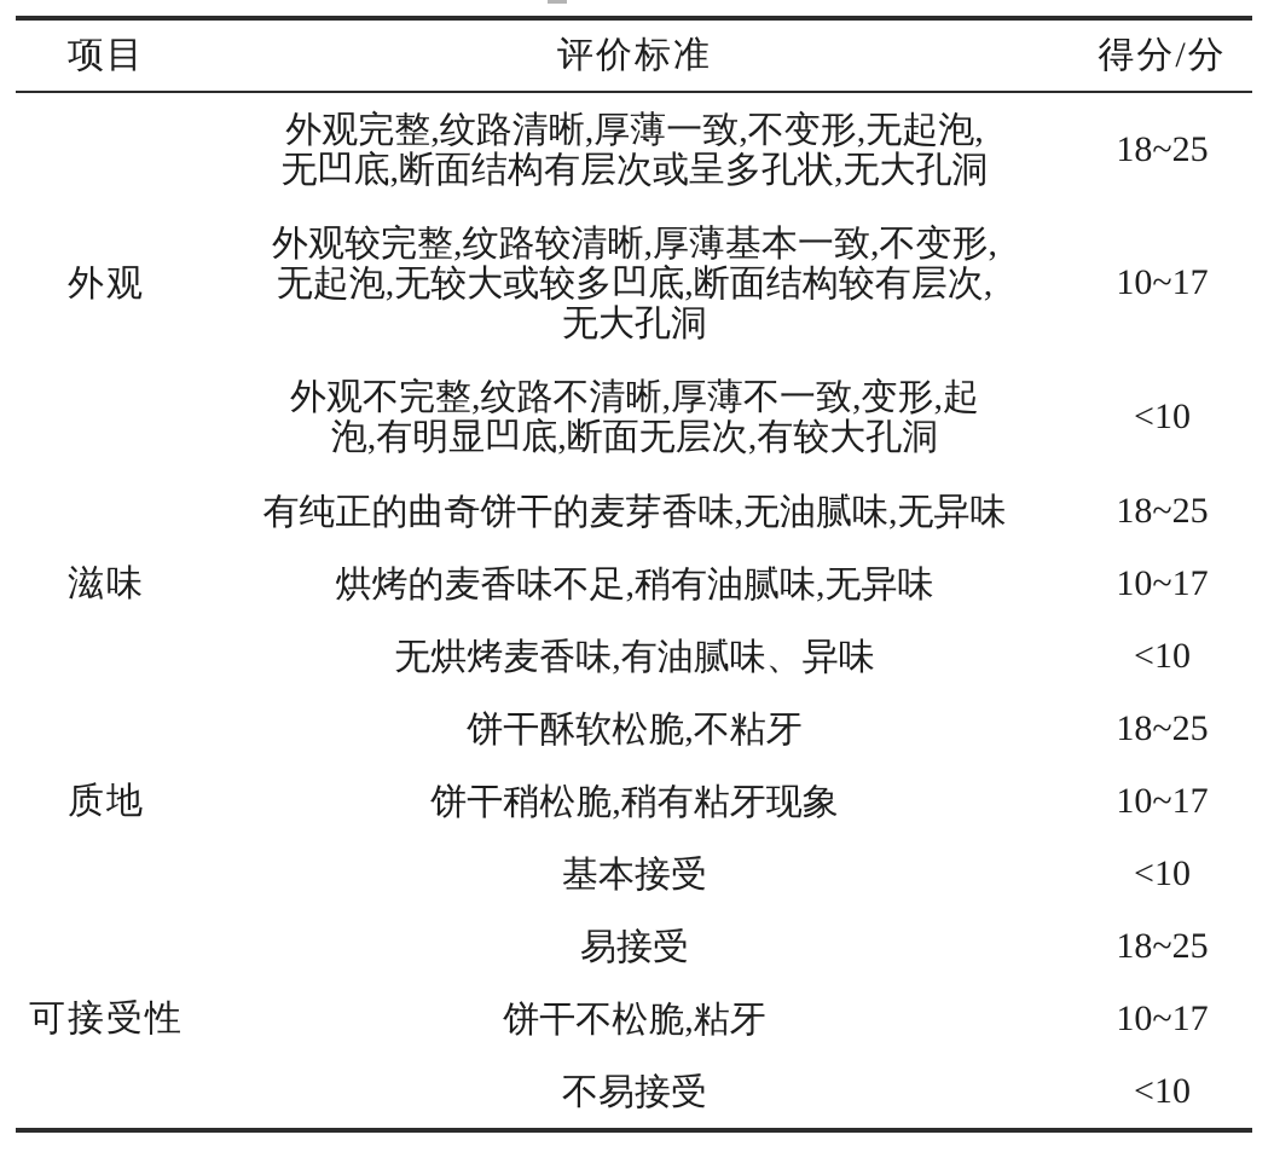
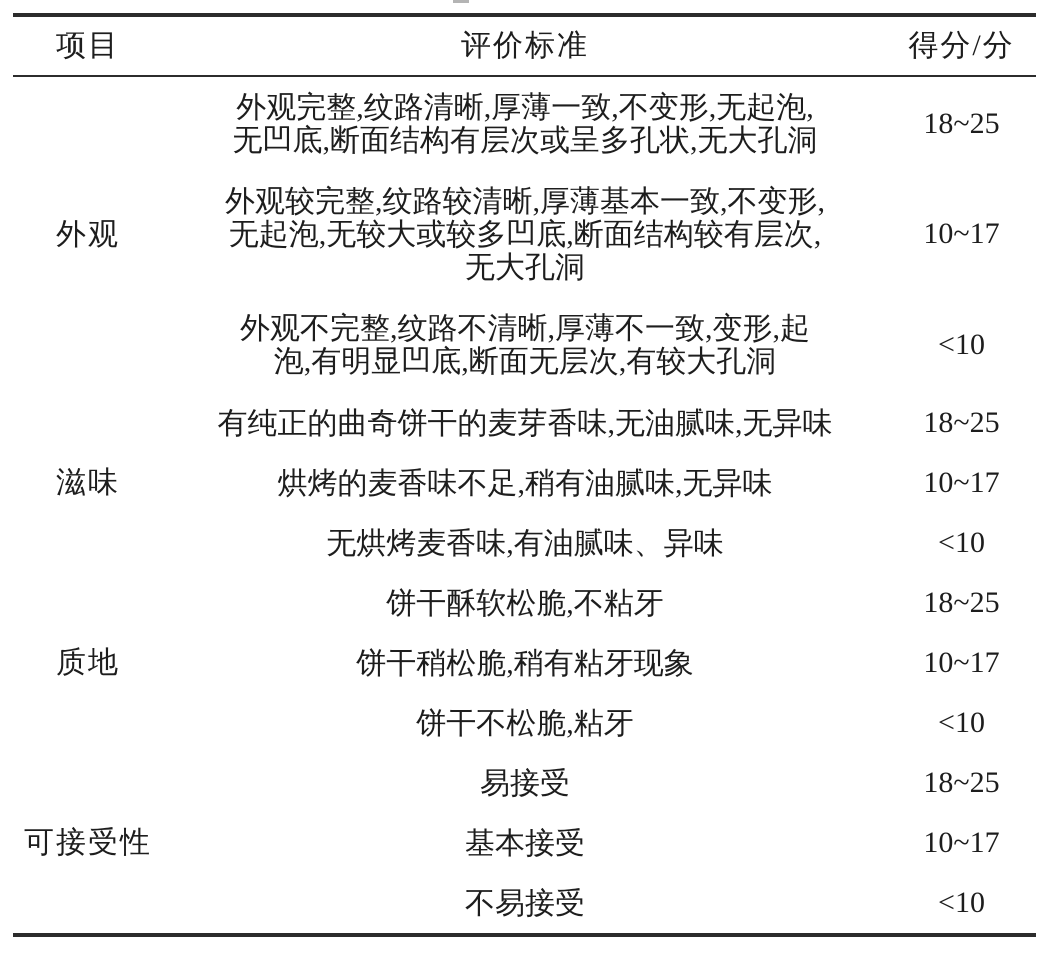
  项目	评价标准	得分/分
  外观	外观完整,纹路清晰,厚薄一致,不变形,无起泡, 无凹底,断面结构有层次或呈多孔状,无大孔洞	18~25
  外观较完整,纹路较清晰,厚薄基本一致,不变形, 无起泡,无较大或较多凹底,断面结构较有层次, 无大孔洞	10~17
  外观不完整,纹路不清晰,厚薄不一致,变形,起 泡,有明显凹底,断面无层次,有较大孔洞	<10
  滋味	有纯正的曲奇饼干的麦芽香味,无油腻味,无异味	18~25
  烘烤的麦香味不足,稍有油腻味,无异味	10~17
  无烘烤麦香味,有油腻味、异味	<10
  质地	饼干酥软松脆,不粘牙	18~25
  饼干稍松脆,稍有粘牙现象	10~17
- 基本接受	<10
+ 饼干不松脆,粘牙	<10
  可接受性	易接受	18~25
- 饼干不松脆,粘牙	10~17
+ 基本接受	10~17
  不易接受	<10
